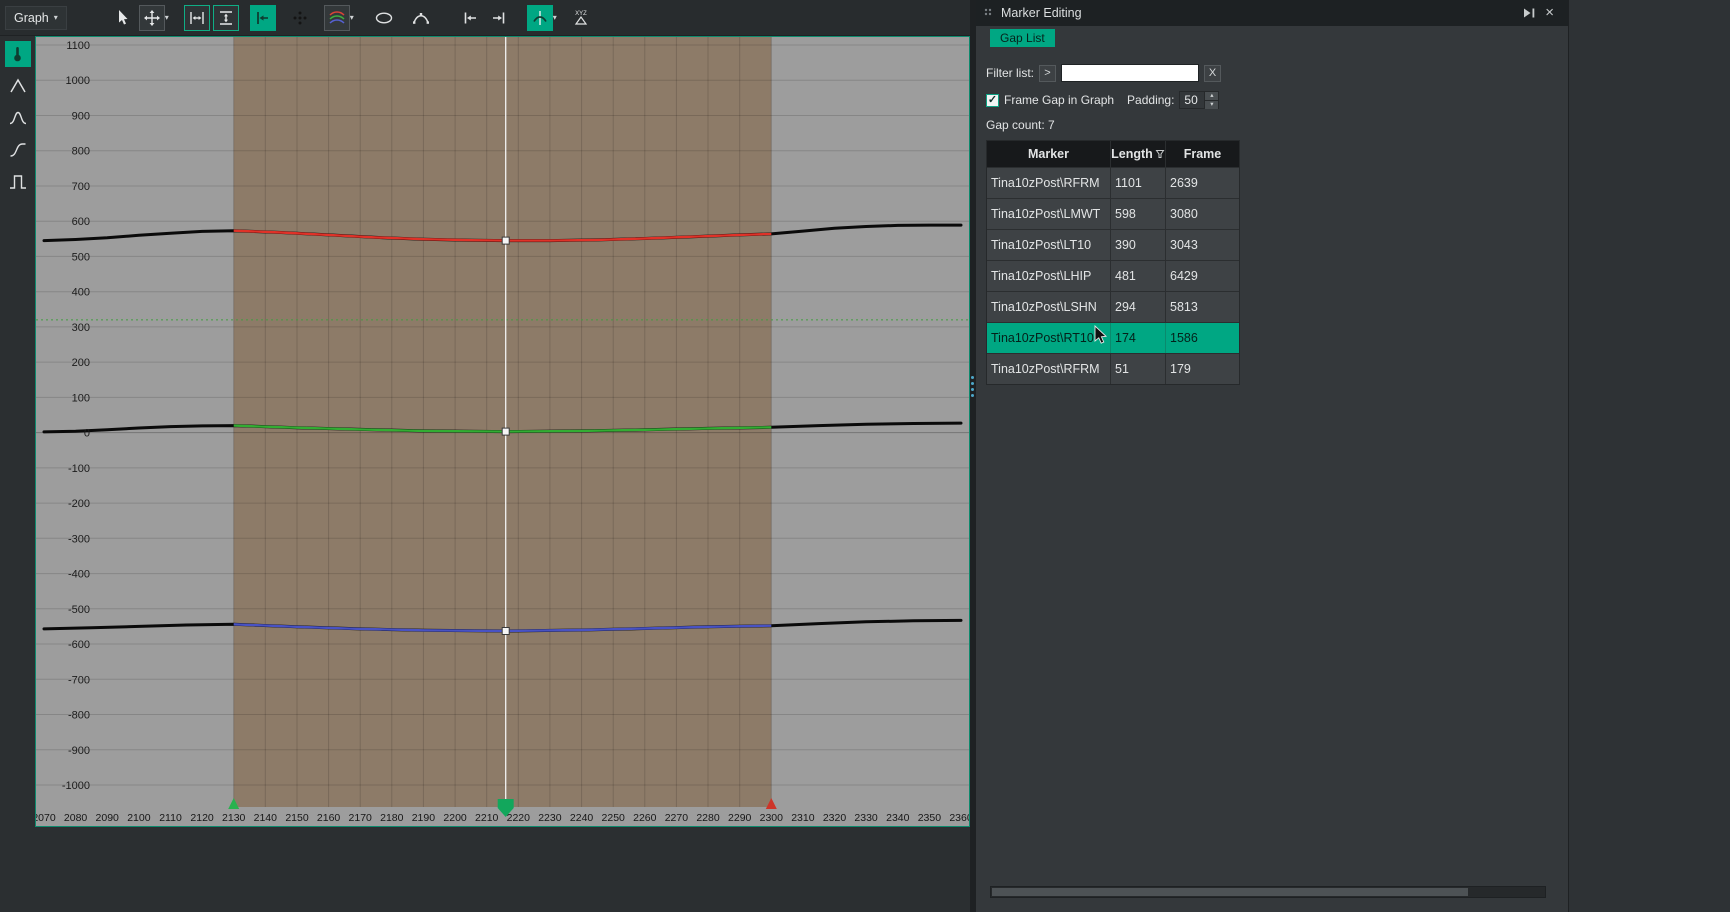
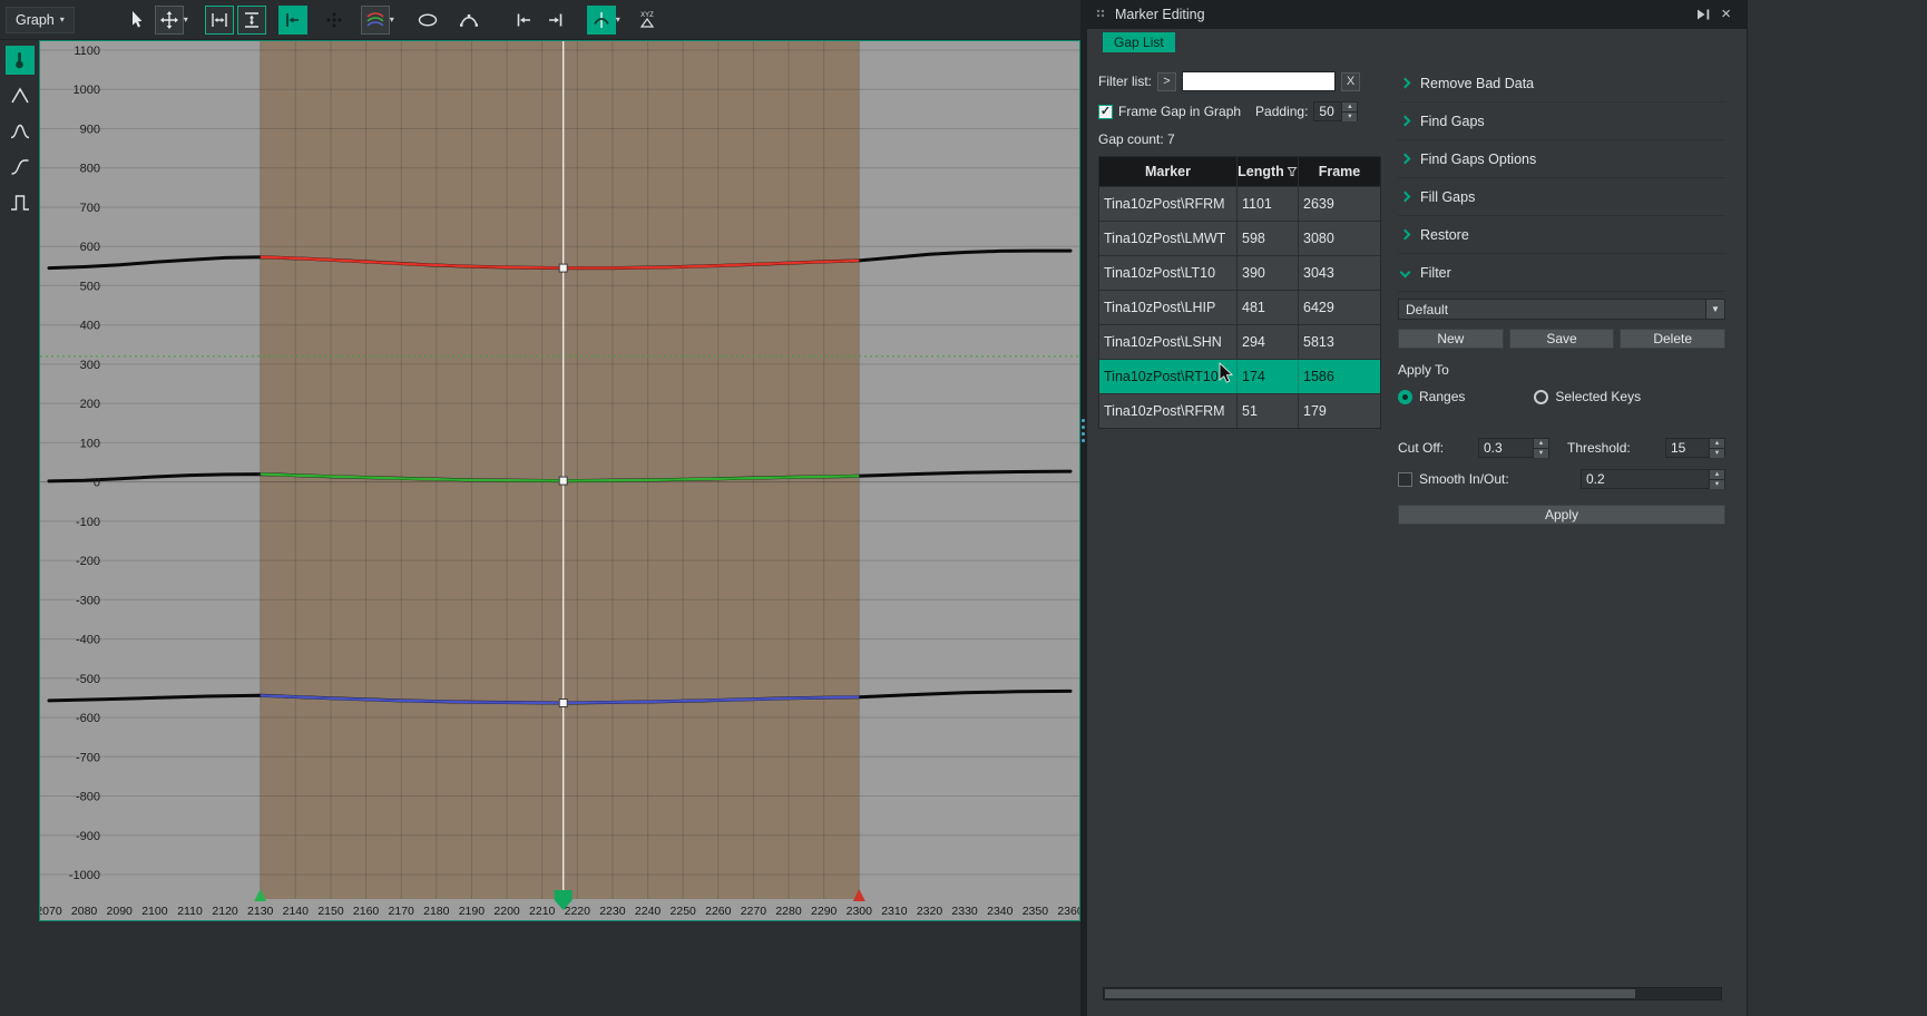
  Graph
  ▾
  ▾
  ▾
  ▾
  1100
  1000
  900
  800
  700
  600
  500
  400
  300
  200
  100
  0
  -100
  -200
  -300
  -400
  -500
  -600
  -700
  -800
  -900
  -1000
  2070
  2080
  2090
  2100
  2110
  2120
  2130
  2140
  2150
  2160
  2170
  2180
  2190
  2200
  2210
  2220
  2230
  2240
  2250
  2260
  2270
  2280
  2290
  2300
  2310
  2320
  2330
  2340
  2350
  236
  Marker Editing
  ×
  Gap List
  Filter list:
  >
  X
  ✓
  Frame Gap in Graph
  Padding:
  50
  Gap count: 7
  Marker
  Length
  Frame
  Tina10zPost\RFRM
  1101
  2639
  Tina10zPost\LMWT
  598
  3080
  Tina10zPost\LT10
  390
  3043
  Tina10zPost\LHIP
  481
  6429
  Tina10zPost\LSHN
  294
  5813
  Tina10zPost\RT10
  174
  1586
  Tina10zPost\RFRM
  51
  179
+ Remove Bad Data
+ Find Gaps
+ Find Gaps Options
+ Fill Gaps
+ Restore
+ Filter
+ Default
+ ▼
+ New
+ Save
+ Delete
+ Apply To
+ Ranges
+ Selected Keys
+ Cut Off:
+ 0.3
+ Threshold:
+ 15
+ Smooth In/Out:
+ 0.2
+ Apply
